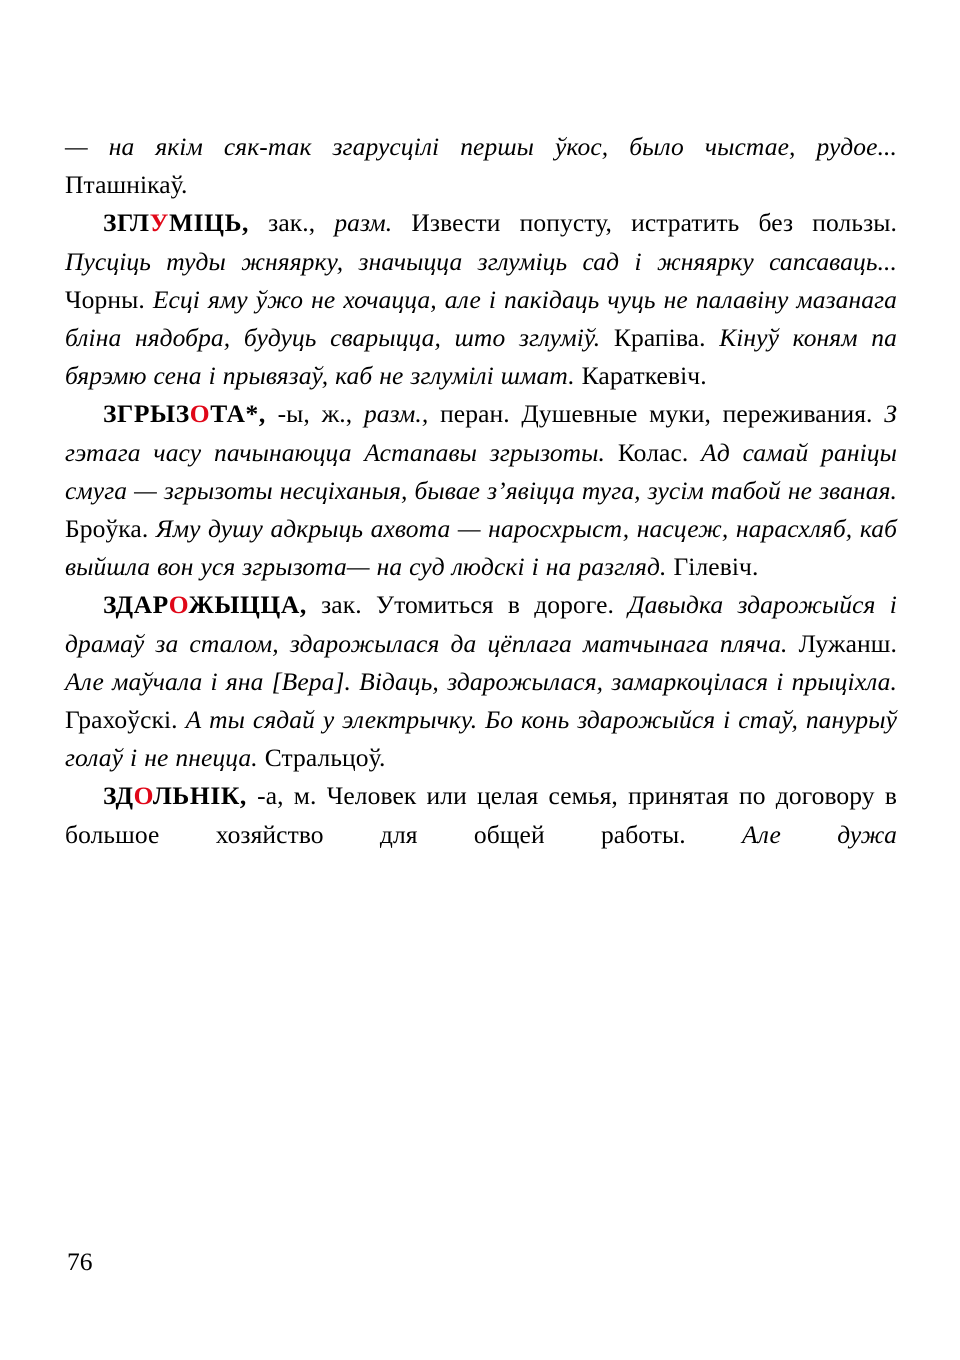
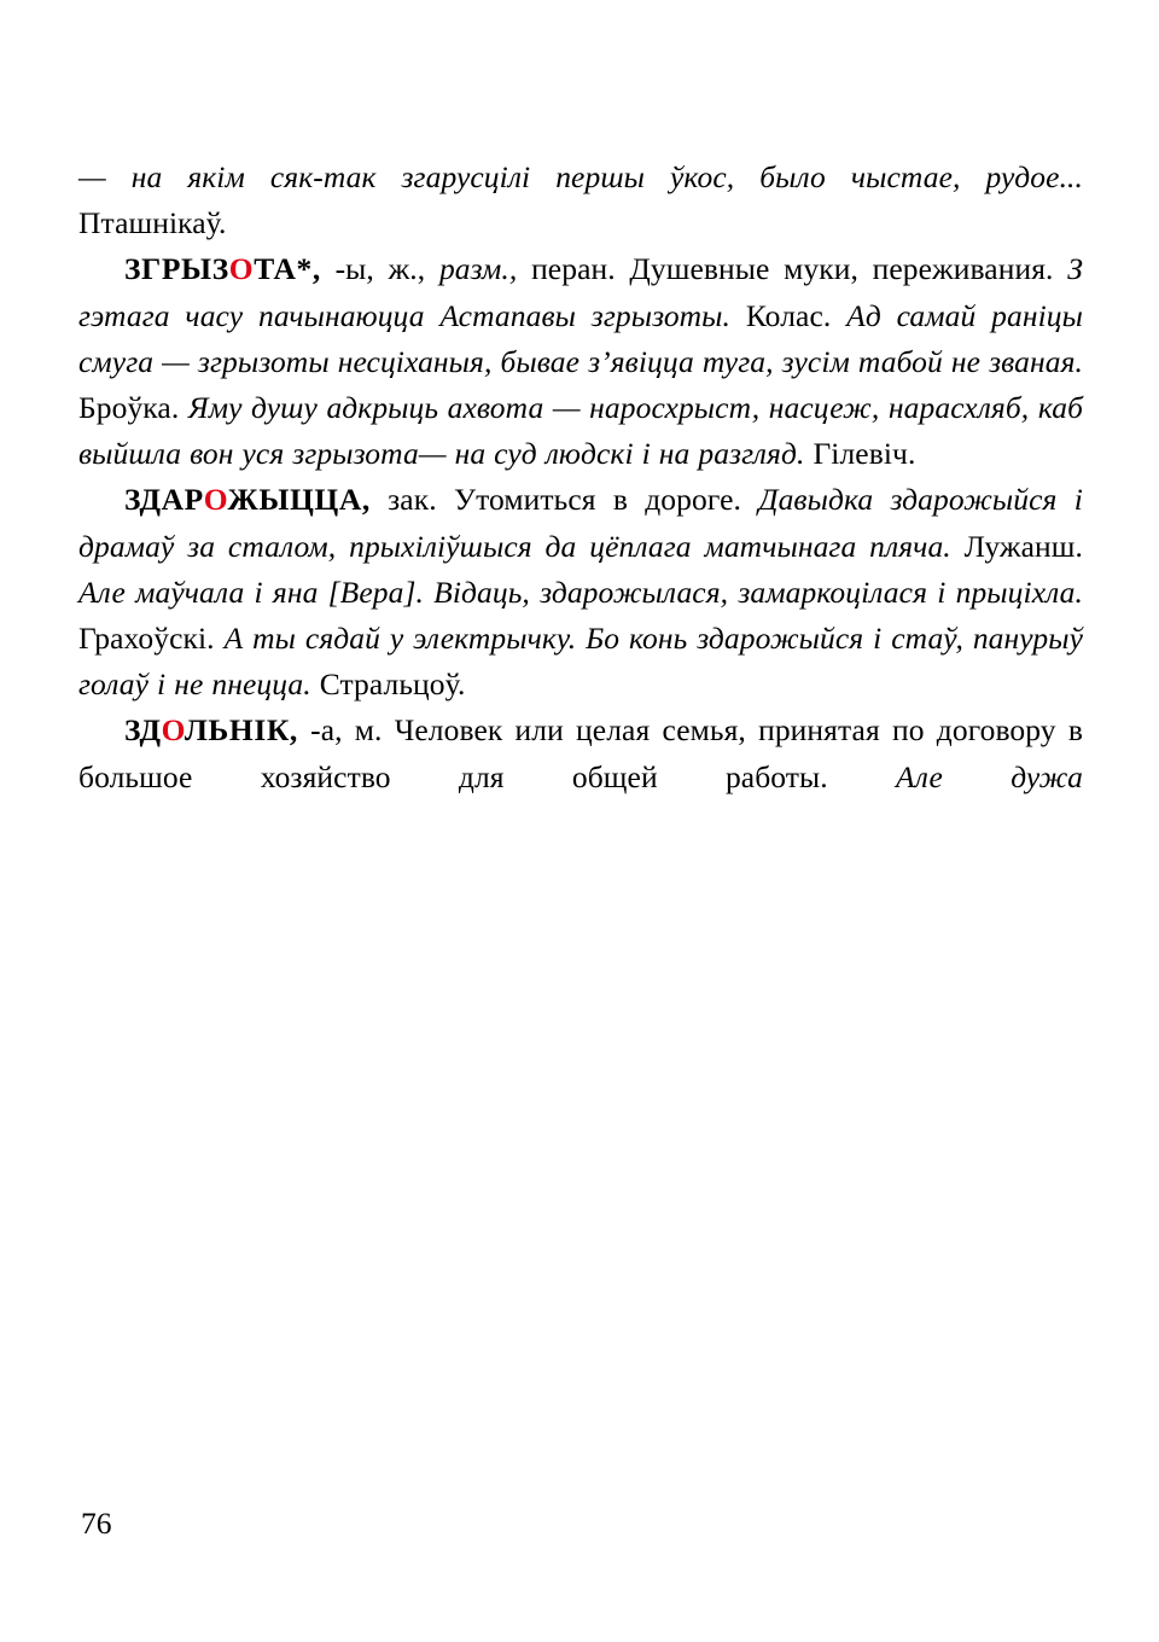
  — на якім сяк-так згарусцілі першы ўкос, было чыстае, рудое... Пташнікаў.
- ЗГЛУМІЦЬ, зак., разм. Извести попусту, истратить без пользы. Пусціць туды жняярку, значыцца зглуміць сад і жняярку сапсаваць... Чорны. Есці яму ўжо не хочацца, але і пакідаць чуць не палавіну мазанага бліна нядобра, будуць сварыцца, што зглуміў. Крапіва. Кінуў коням па бярэмю сена і прывязаў, каб не зглумілі шмат. Караткевіч.
  ЗГРЫЗОТА*, -ы, ж., разм., перан. Душевные муки, переживания. З гэтага часу пачынаюцца Астапавы згрызоты. Колас. Ад самай раніцы смуга — згрызоты несціханыя, бывае з’явіцца туга, зусім табой не званая. Броўка. Яму душу адкрыць ахвота — наросхрыст, насцеж, нарасхляб, каб выйшла вон уся згрызота— на суд людскі і на разгляд. Гілевіч.
- ЗДАРОЖЫЦЦА, зак. Утомиться в дороге. Давыдка здарожыйся і драмаў за сталом, здарожылася да цёплага матчынага пляча. Лужанш. Але маўчала і яна [Вера]. Відаць, здарожылася, замаркоцілася і прыціхла. Грахоўскі. А ты сядай у электрычку. Бо конь здарожыйся і стаў, панурыў голаў і не пнецца. Стральцоў.
+ ЗДАРОЖЫЦЦА, зак. Утомиться в дороге. Давыдка здарожыйся і драмаў за сталом, прыхіліўшыся да цёплага матчынага пляча. Лужанш. Але маўчала і яна [Вера]. Відаць, здарожылася, замаркоцілася і прыціхла. Грахоўскі. А ты сядай у электрычку. Бо конь здарожыйся і стаў, панурыў голаў і не пнецца. Стральцоў.
  ЗДОЛЬНІК, -а, м. Человек или целая семья, принятая по договору в большое хозяйство для общей работы. Але дужа
  76
